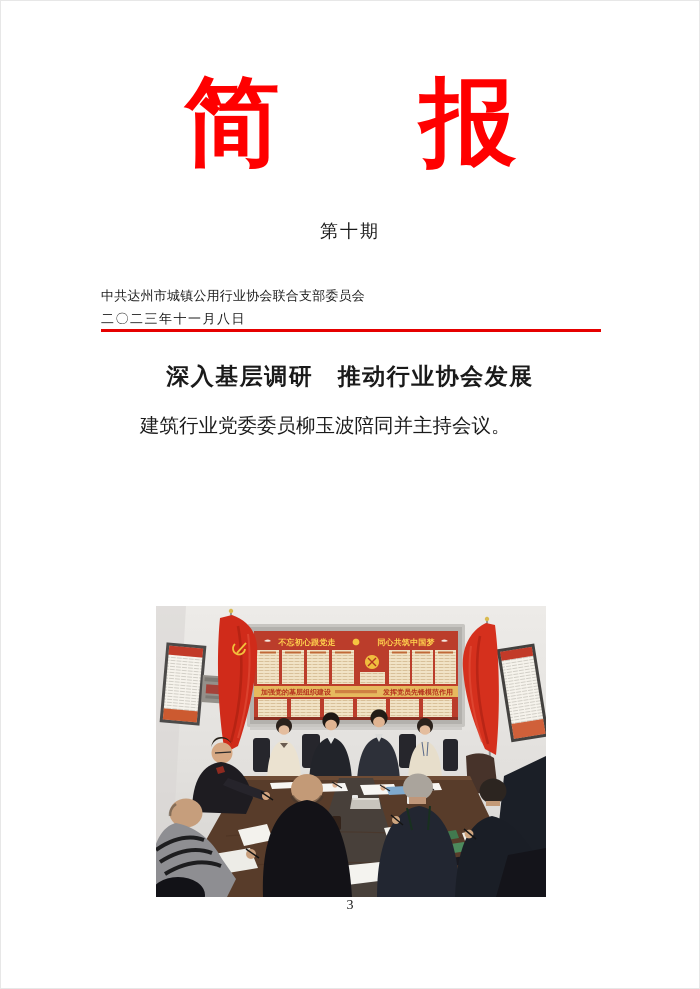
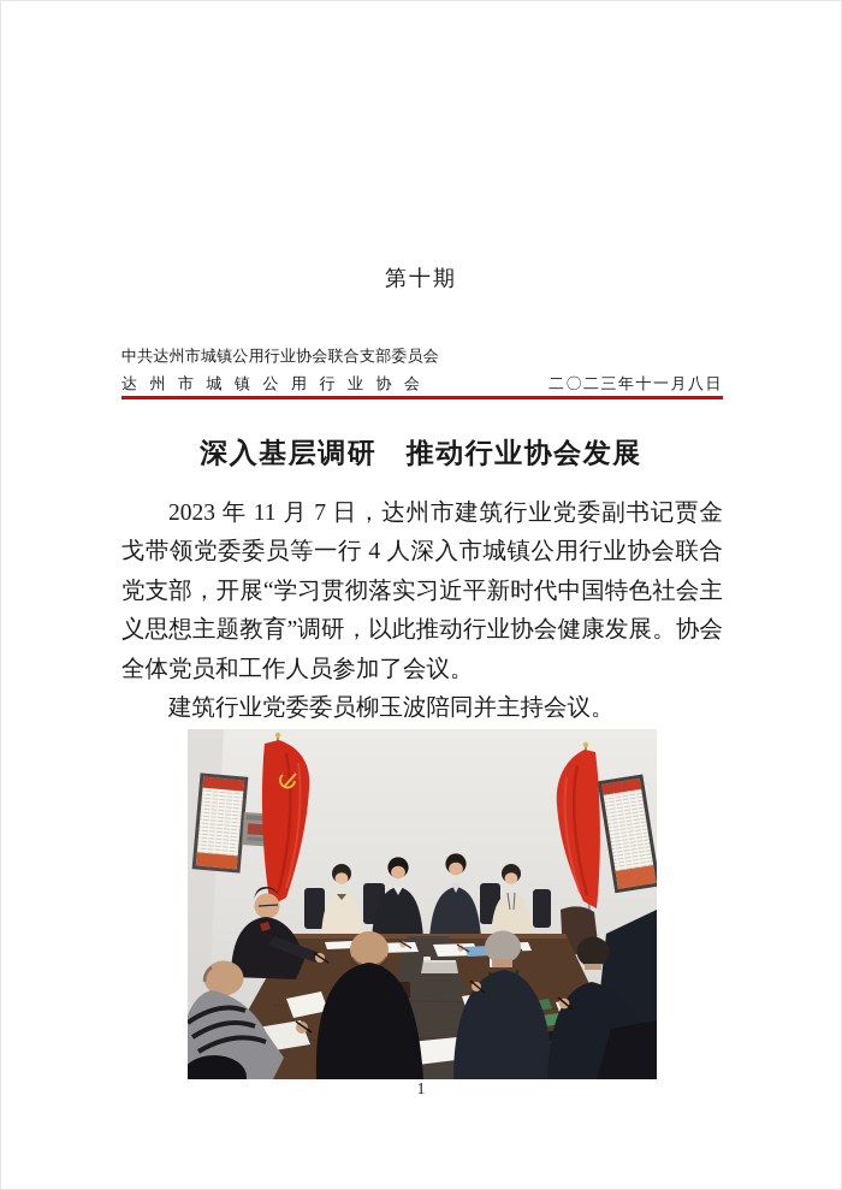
- 简
- 报
  第十期
  中共达州市城镇公用行业协会联合支部委员会
+ 达州市城镇公用行业协会
  二〇二三年十一月八日
  深入基层调研 推动行业协会发展
+ 2023 年 11 月 7 日，达州市建筑行业党委副书记贾金戈带领党委委员等一行 4 人深入市城镇公用行业协会联合党支部，开展“学习贯彻落实习近平新时代中国特色社会主义思想主题教育”调研，以此推动行业协会健康发展。协会全体党员和工作人员参加了会议。
  建筑行业党委委员柳玉波陪同并主持会议。
- 不忘初心跟党走
- 同心共筑中国梦
- 加强党的基层组织建设
- 发挥党员先锋模范作用
- 3
+ 1
